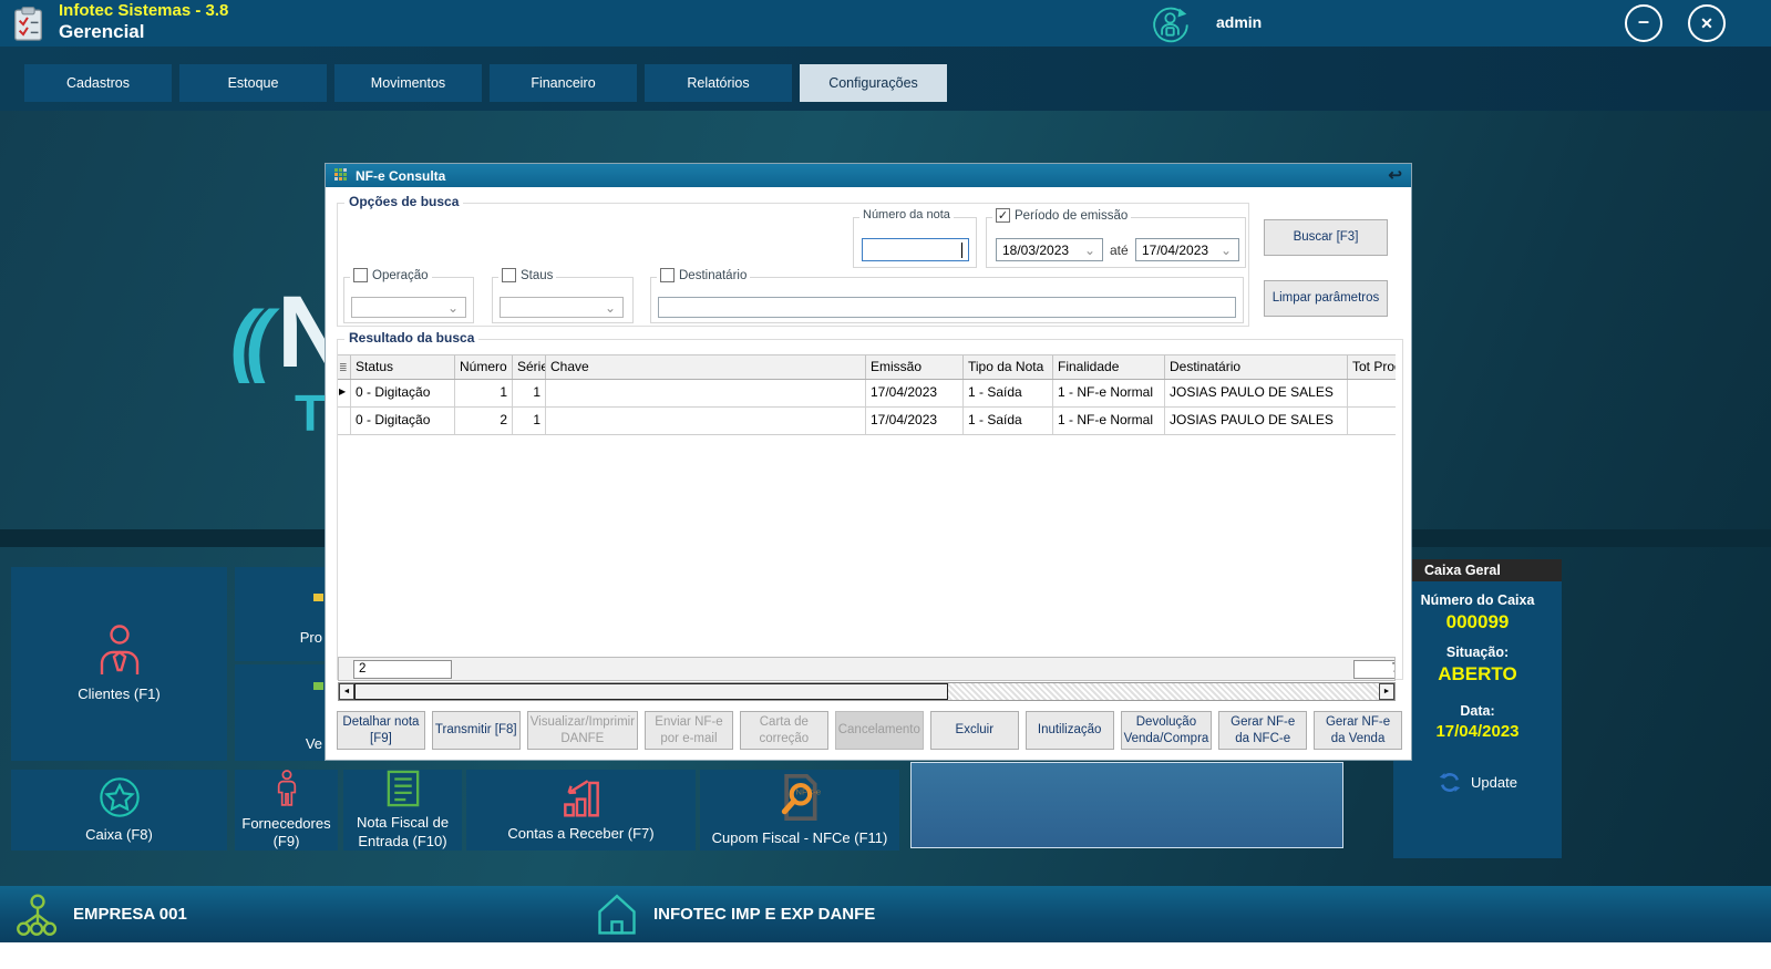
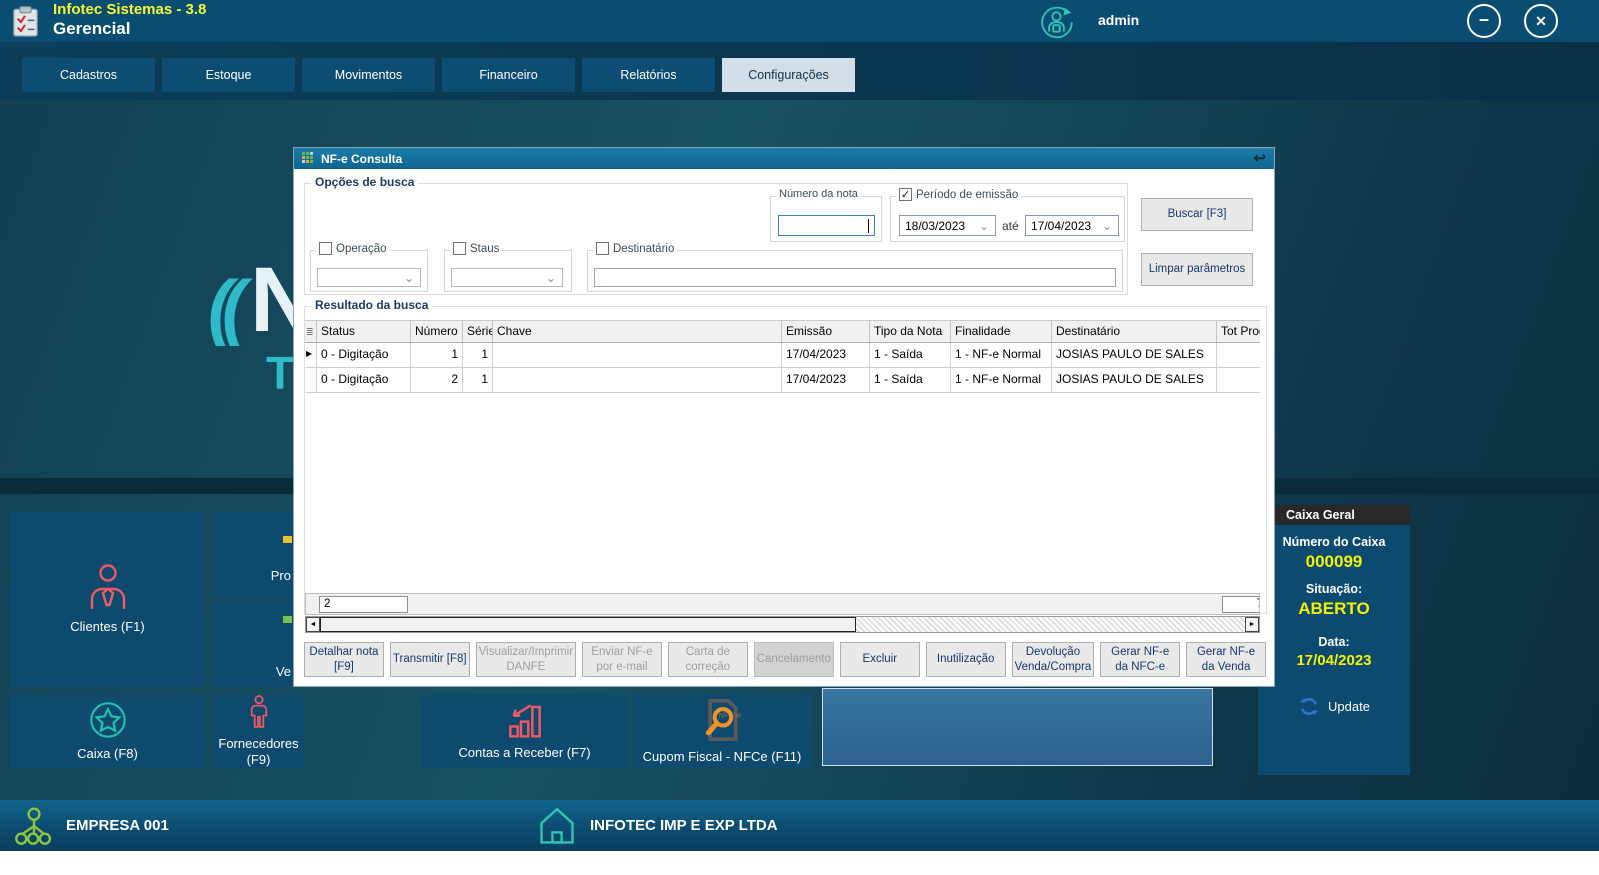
  (( N
  T
  Infotec Sistemas - 3.8
  Gerencial
  admin
  Cadastros
  Estoque
  Movimentos
  Financeiro
  Relatórios
  Configurações
  Clientes (F1)
  Pro
  Ve
  Caixa (F8)
  Fornecedores (F9)
- Nota Fiscal de Entrada (F10)
  Contas a Receber (F7)
  NF-e
  Cupom Fiscal - NFCe (F11)
  Caixa Geral
  Número do Caixa
  000099
  Situação:
  ABERTO
  Data:
  17/04/2023
  Update
  EMPRESA 001
- INFOTEC IMP E EXP DANFE
+ INFOTEC IMP E EXP LTDA
  NF-e Consulta
  Opções de busca
  Número da nota
  Período de emissão
  18/03/2023
  até
  17/04/2023
  Operação
  Staus
  Destinatário
  Buscar [F3]
  Limpar parâmetros
  Resultado da busca
  Status
  Número
  Série
  Chave
  Emissão
  Tipo da Nota
  Finalidade
  Destinatário
  Tot Pro
  0 - Digitação
  1
  1
  17/04/2023
  1 - Saída
  1 - NF-e Normal
  JOSIAS PAULO DE SALES
  0 - Digitação
  2
  1
  17/04/2023
  1 - Saída
  1 - NF-e Normal
  JOSIAS PAULO DE SALES
  2
  Detalhar nota [F9]
  Transmitir [F8]
  Visualizar/Imprimir DANFE
  Enviar NF-e por e-mail
  Carta de correção
  Cancelamento
  Excluir
  Inutilização
  Devolução Venda/Compra
  Gerar NF-e da NFC-e
  Gerar NF-e da Venda
